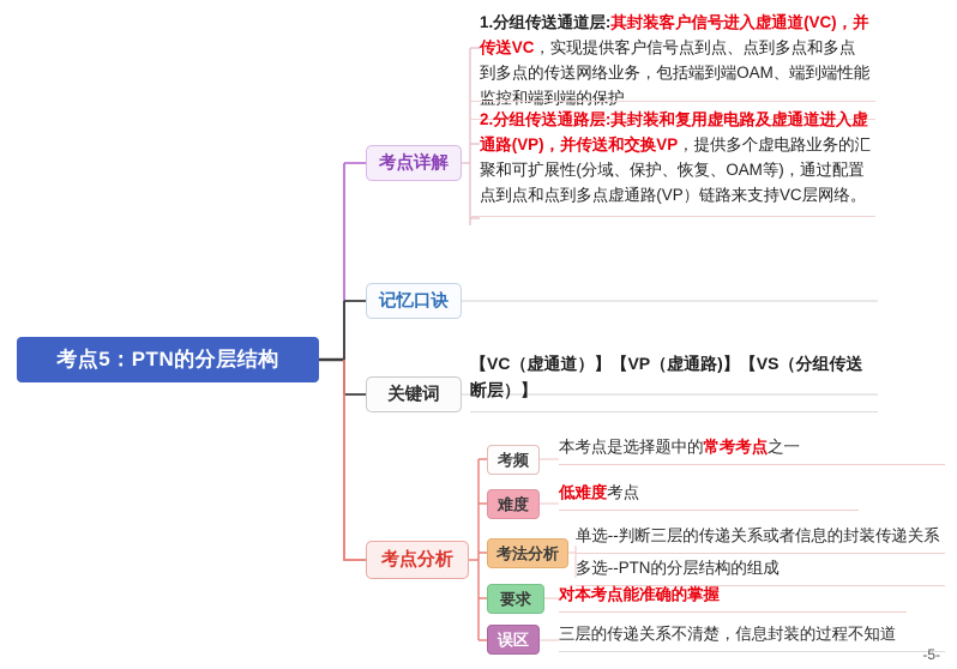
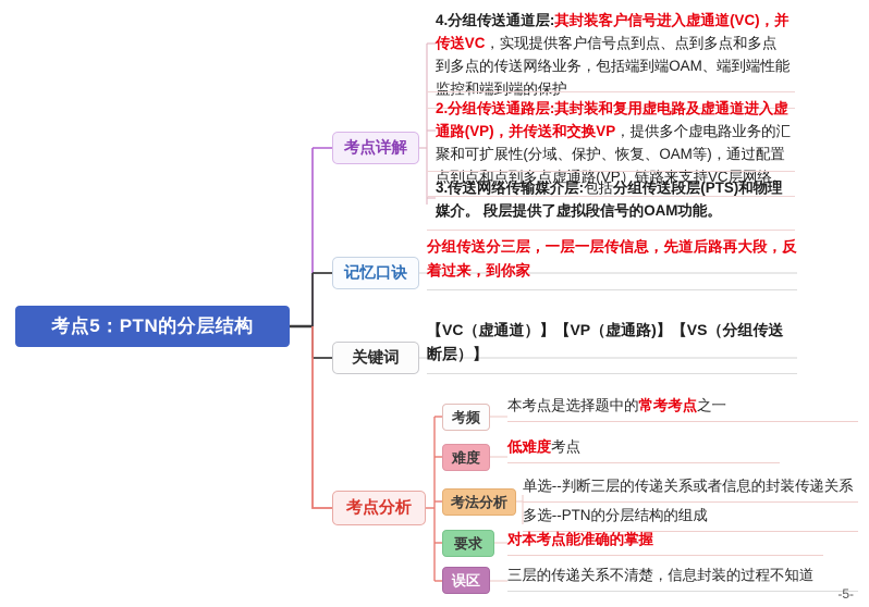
  考点5：PTN的分层结构
  考点详解
  记忆口诀
  关键词
  考点分析
- 1.分组传送通道层:其封装客户信号进入虚通道(VC)，并传送VC，实现提供客户信号点到点、点到多点和多点到多点的传送网络业务，包括端到端OAM、端到端性能监控和端到端的保护
+ 4.分组传送通道层:其封装客户信号进入虚通道(VC)，并传送VC，实现提供客户信号点到点、点到多点和多点到多点的传送网络业务，包括端到端OAM、端到端性能监控和端到端的保护
  2.分组传送通路层:其封装和复用虚电路及虚通道进入虚通路(VP)，并传送和交换VP，提供多个虚电路业务的汇聚和可扩展性(分域、保护、恢复、OAM等)，通过配置点到点和点到多点虚通路(VP）链路来支持VC层网络。
+ 3.传送网络传输媒介层:包括分组传送段层(PTS)和物理媒介。 段层提供了虚拟段信号的OAM功能。
+ 分组传送分三层，一层一层传信息，先道后路再大段，反着过来，到你家
  【VC（虚通道）】【VP（虚通路)】【VS（分组传送断层）】
  考频
  难度
  考法分析
  要求
  误区
  本考点是选择题中的常考考点之一
  低难度考点
  单选--判断三层的传递关系或者信息的封装传递关系
  多选--PTN的分层结构的组成
  对本考点能准确的掌握
  三层的传递关系不清楚，信息封装的过程不知道
  -5-
